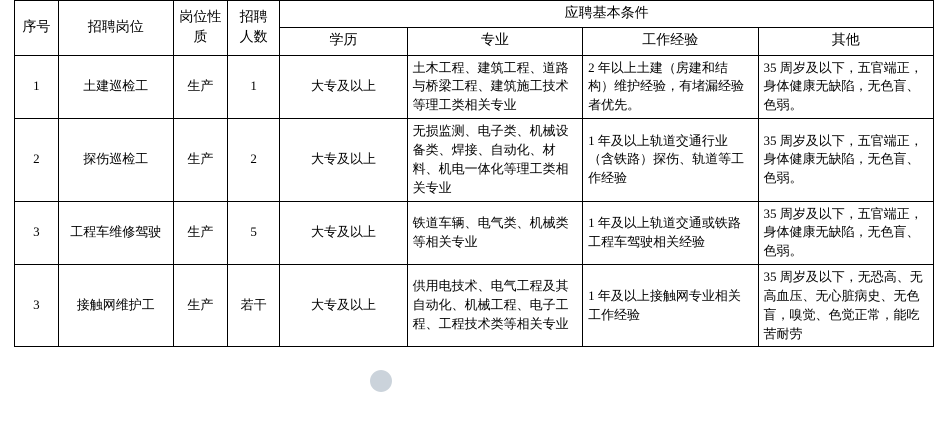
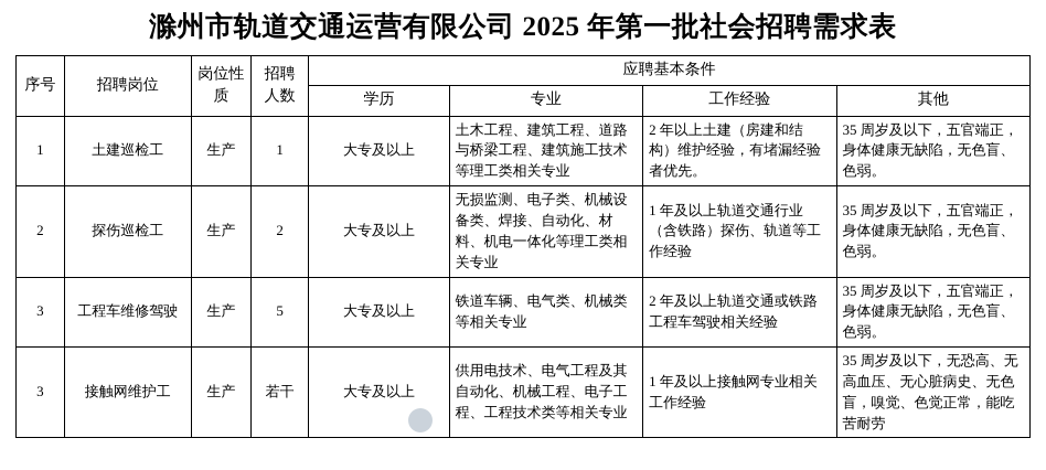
+ 滁州市轨道交通运营有限公司 2025 年第一批社会招聘需求表
  序号	招聘岗位	岗位性质	招聘人数	应聘基本条件
  学历	专业	工作经验	其他
  1	土建巡检工	生产	1	大专及以上	土木工程、建筑工程、道路与桥梁工程、建筑施工技术等理工类相关专业	2 年以上土建（房建和结构）维护经验，有堵漏经验者优先。	35 周岁及以下，五官端正，身体健康无缺陷，无色盲、色弱。
  2	探伤巡检工	生产	2	大专及以上	无损监测、电子类、机械设备类、焊接、自动化、材料、机电一体化等理工类相关专业	1 年及以上轨道交通行业（含铁路）探伤、轨道等工作经验	35 周岁及以下，五官端正，身体健康无缺陷，无色盲、色弱。
- 3	工程车维修驾驶	生产	5	大专及以上	铁道车辆、电气类、机械类等相关专业	1 年及以上轨道交通或铁路工程车驾驶相关经验	35 周岁及以下，五官端正，身体健康无缺陷，无色盲、色弱。
+ 3	工程车维修驾驶	生产	5	大专及以上	铁道车辆、电气类、机械类等相关专业	2 年及以上轨道交通或铁路工程车驾驶相关经验	35 周岁及以下，五官端正，身体健康无缺陷，无色盲、色弱。
  3	接触网维护工	生产	若干	大专及以上	供用电技术、电气工程及其自动化、机械工程、电子工程、工程技术类等相关专业	1 年及以上接触网专业相关工作经验	35 周岁及以下，无恐高、无高血压、无心脏病史、无色盲，嗅觉、色觉正常，能吃苦耐劳
